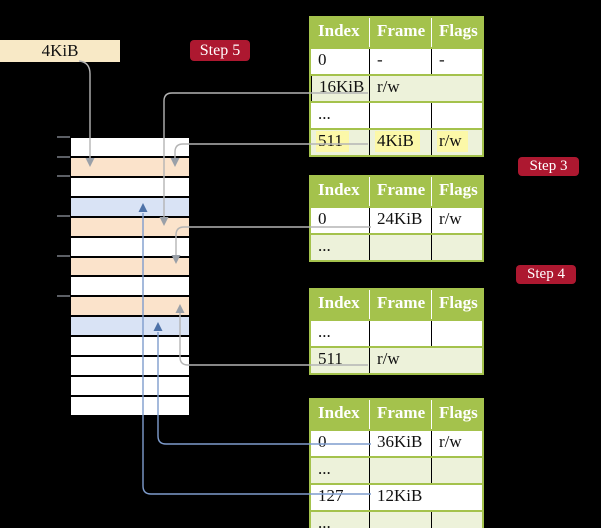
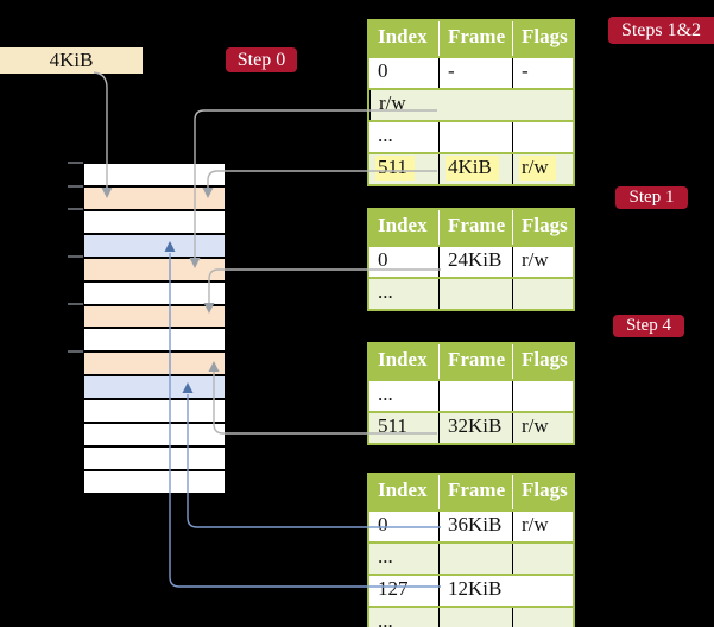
  4KiB
- Step 5
+ Step 0
+ Steps 1&2
- Step 3
+ Step 1
  Step 4
  Index
  Frame
  Flags
  0
  -
  -
- 16KiB
  r/w
  ...
  511
  4KiB
  r/w
  Index
  Frame
  Flags
  0
  24KiB
  r/w
  ...
  Index
  Frame
  Flags
  ...
  511
+ 32KiB
  r/w
  Index
  Frame
  Flags
  0
  36KiB
  r/w
  ...
  127
  12KiB
  ...
